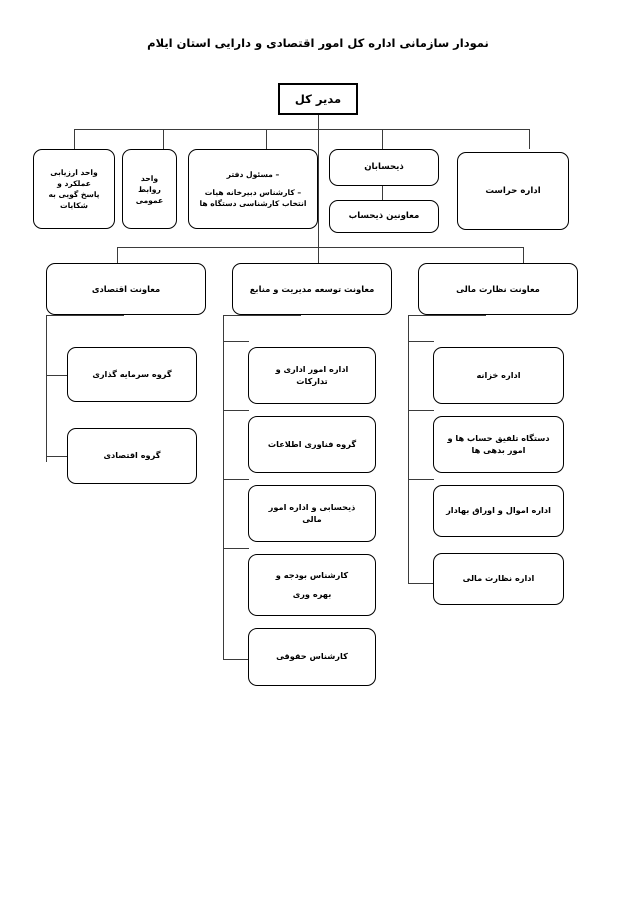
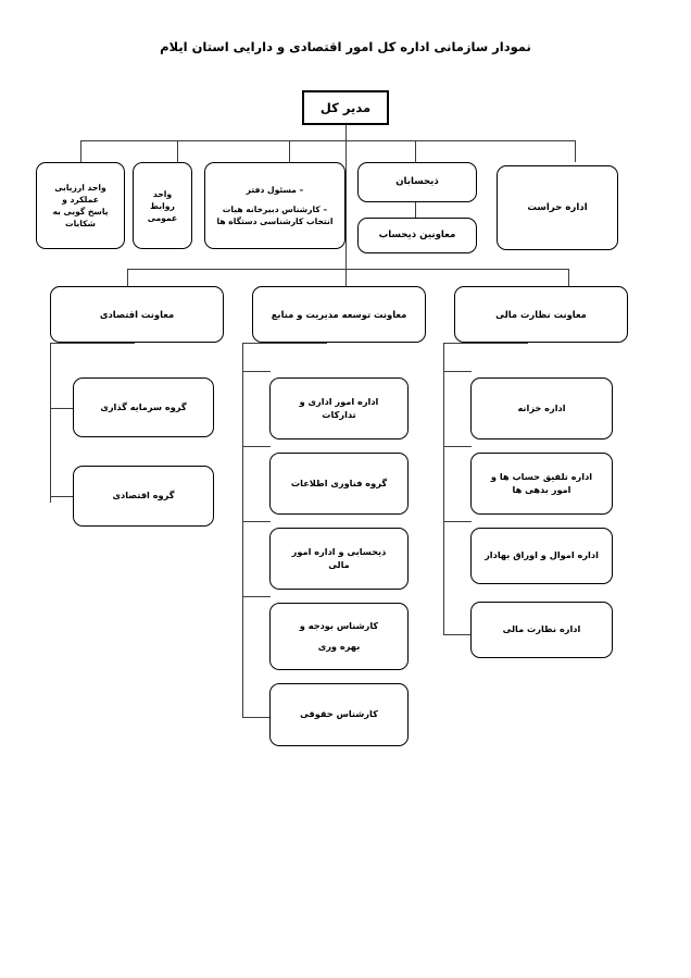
  نمودار سازمانی اداره کل امور اقتصادی و دارایی استان ایلام
  مدیر کل
  واحد ارزیابی
  عملکرد و
  پاسخ گویی به
  شکایات
  واحد
  روابط
  عمومی
  – مسئول دفتر
  – کارشناس دبیرخانه هیات
  انتخاب کارشناسی دستگاه ها
  ذیحسابان
  معاونین ذیحساب
  اداره حراست
  معاونت اقتصادی
  معاونت توسعه مدیریت و منابع
  معاونت نظارت مالی
  گروه سرمایه گذاری
  گروه اقتصادی
  اداره امور اداری و
  تدارکات
  گروه فناوری اطلاعات
  ذیحسابی و اداره امور
  مالی
  کارشناس بودجه و
  بهره وری
  کارشناس حقوقی
  اداره خزانه
- دستگاه تلفیق حساب ها و
+ اداره تلفیق حساب ها و
  امور بدهی ها
  اداره اموال و اوراق بهادار
  اداره نظارت مالی
